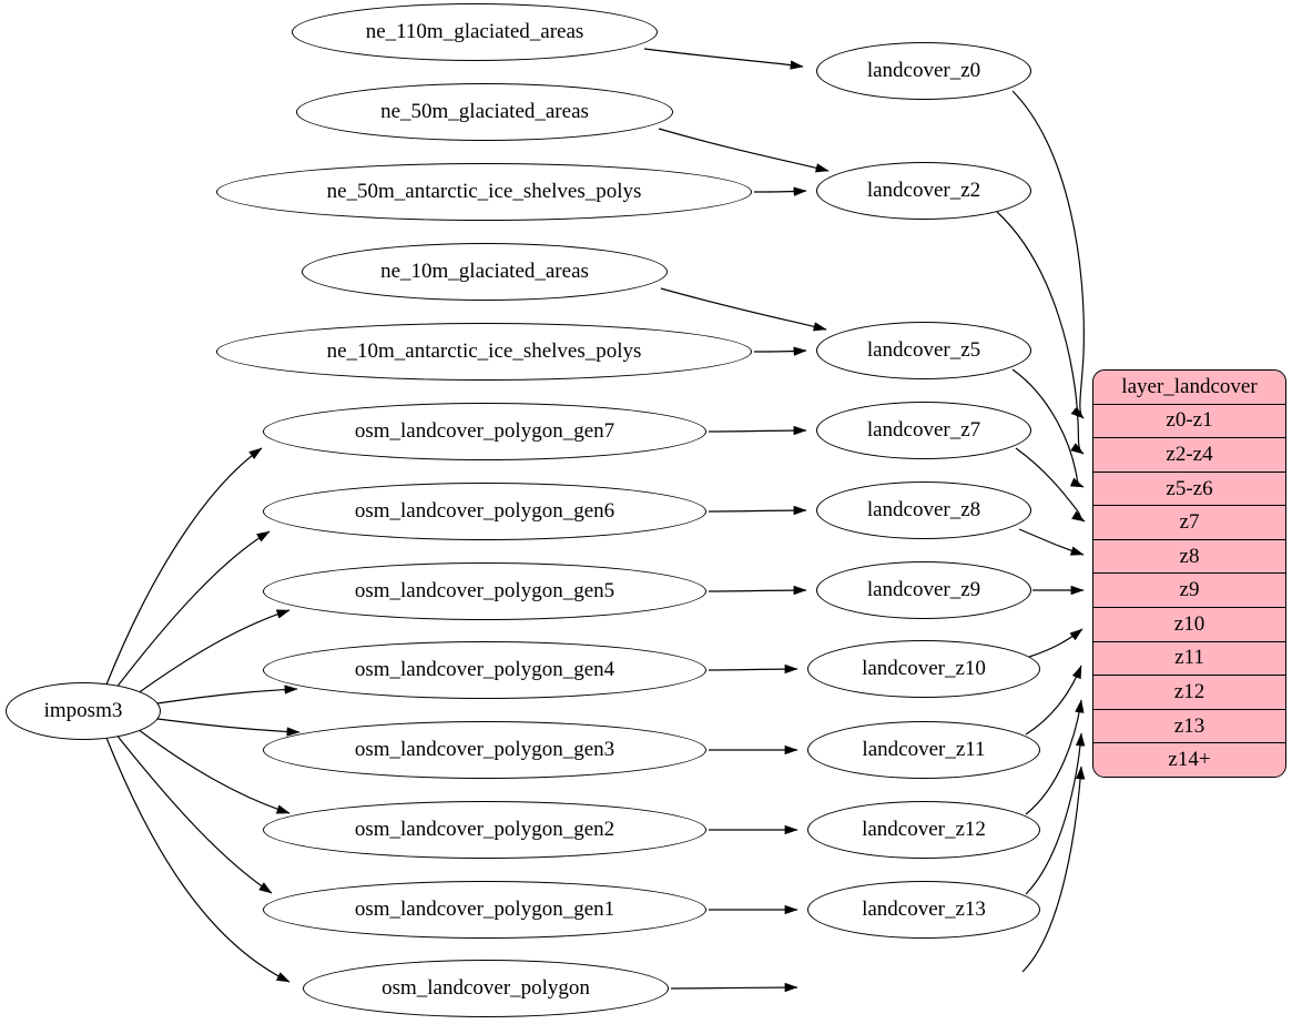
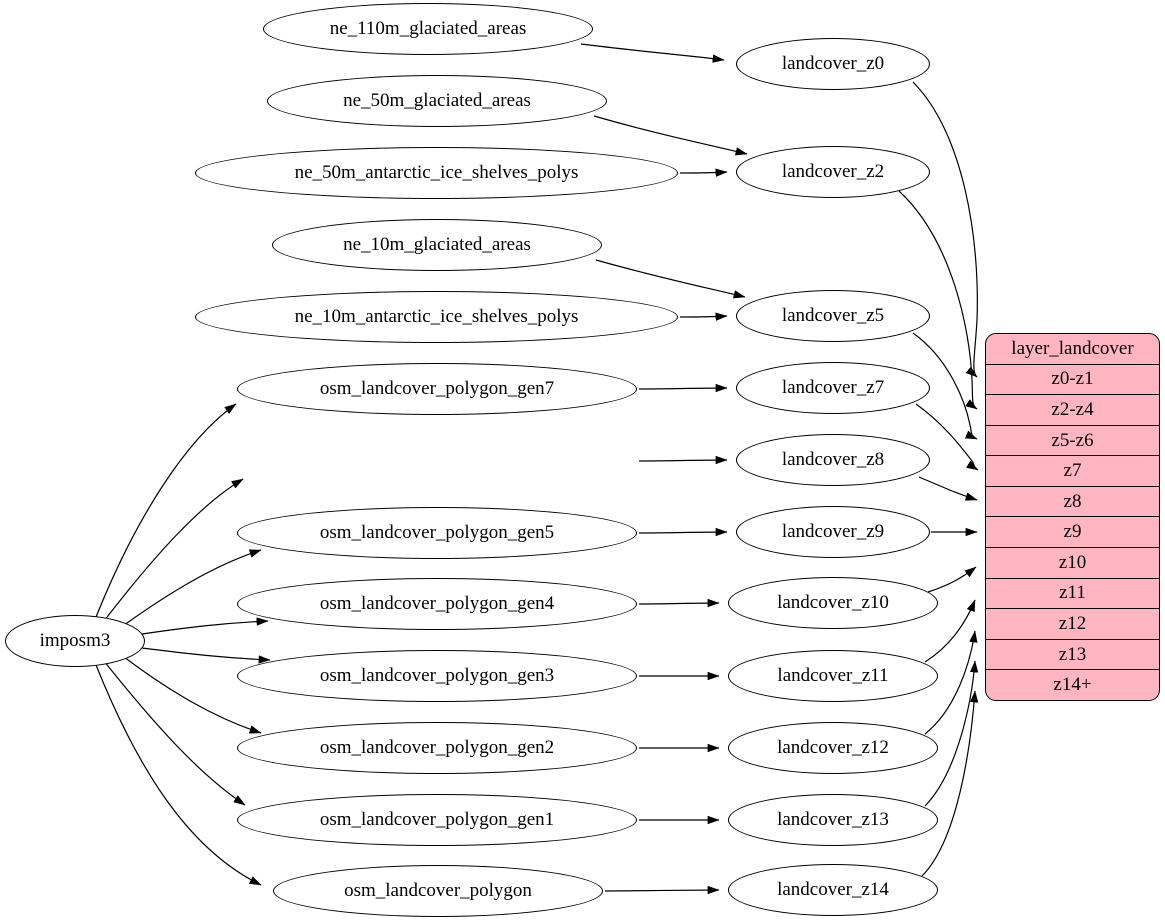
  imposm3
  ne_110m_glaciated_areas
  ne_50m_glaciated_areas
  ne_50m_antarctic_ice_shelves_polys
  ne_10m_glaciated_areas
  ne_10m_antarctic_ice_shelves_polys
  osm_landcover_polygon_gen7
- osm_landcover_polygon_gen6
  osm_landcover_polygon_gen5
  osm_landcover_polygon_gen4
  osm_landcover_polygon_gen3
  osm_landcover_polygon_gen2
  osm_landcover_polygon_gen1
  osm_landcover_polygon
  landcover_z0
  landcover_z2
  landcover_z5
  landcover_z7
  landcover_z8
  landcover_z9
  landcover_z10
  landcover_z11
  landcover_z12
  landcover_z13
+ landcover_z14
  layer_landcover
  z0-z1
  z2-z4
  z5-z6
  z7
  z8
  z9
  z10
  z11
  z12
  z13
  z14+
